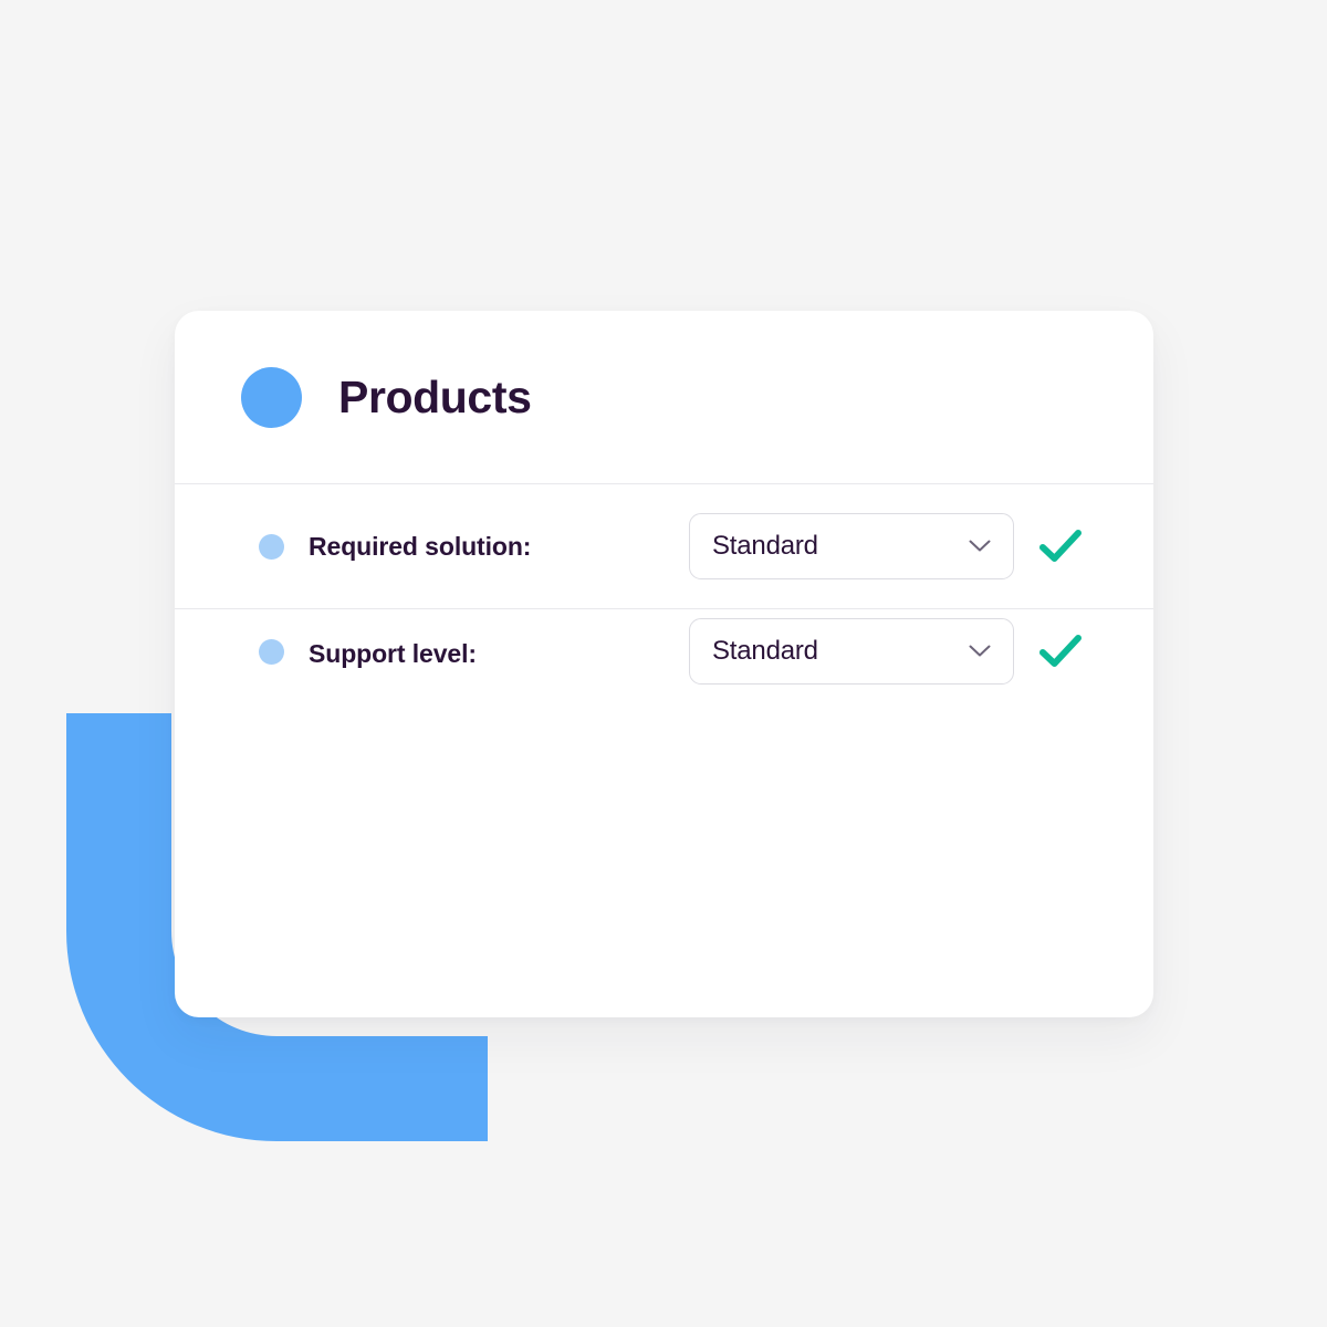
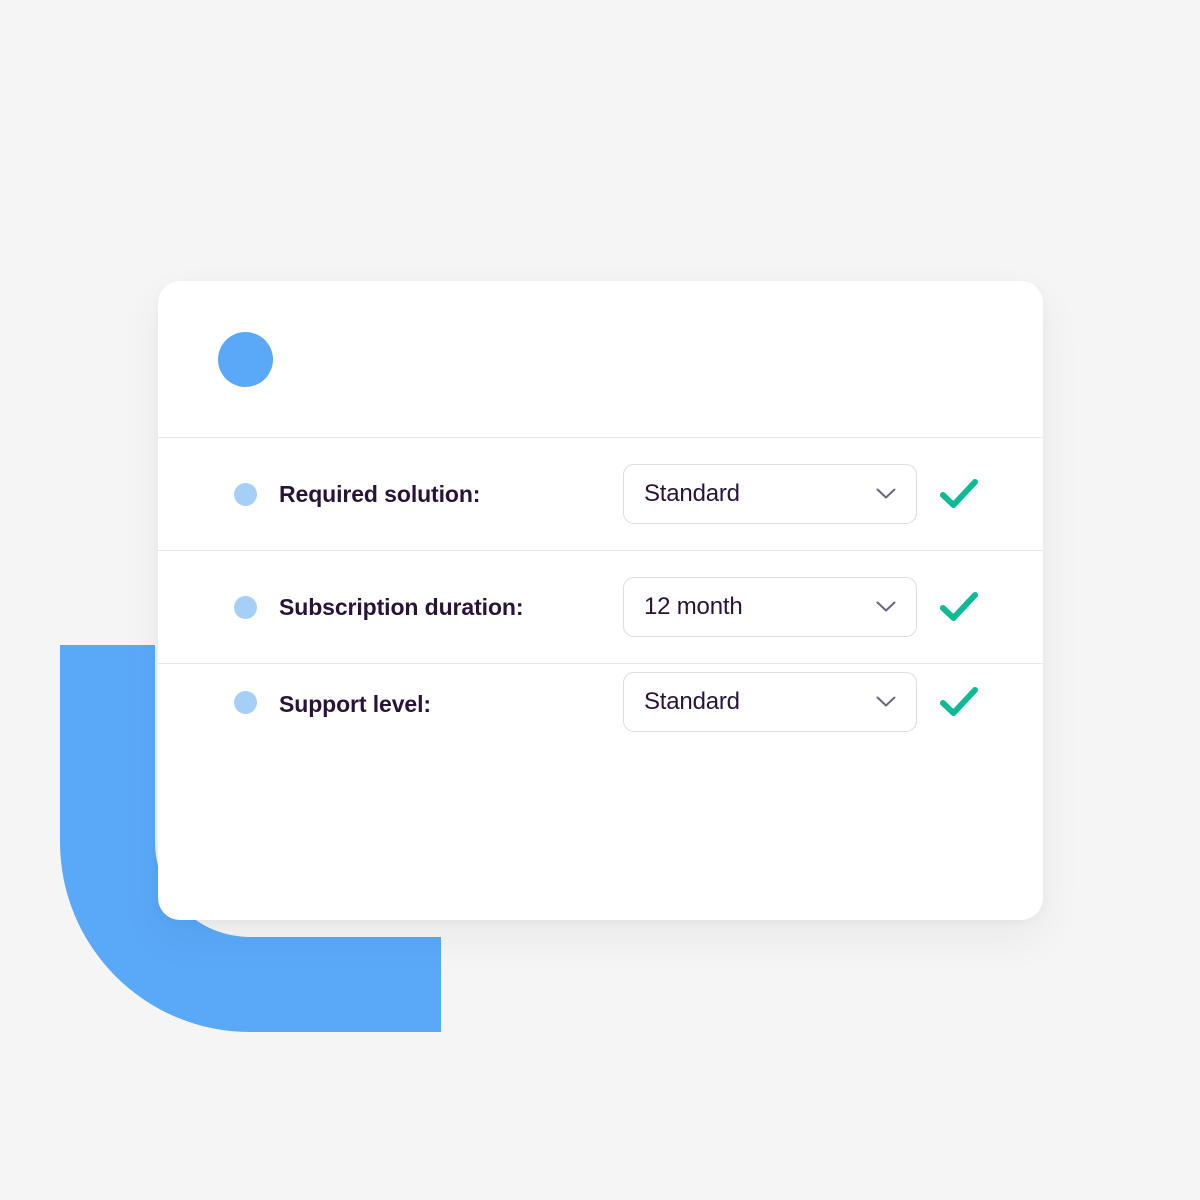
- Products
  Required solution:
  Standard
+ Subscription duration:
+ 12 month
  Support level:
  Standard
